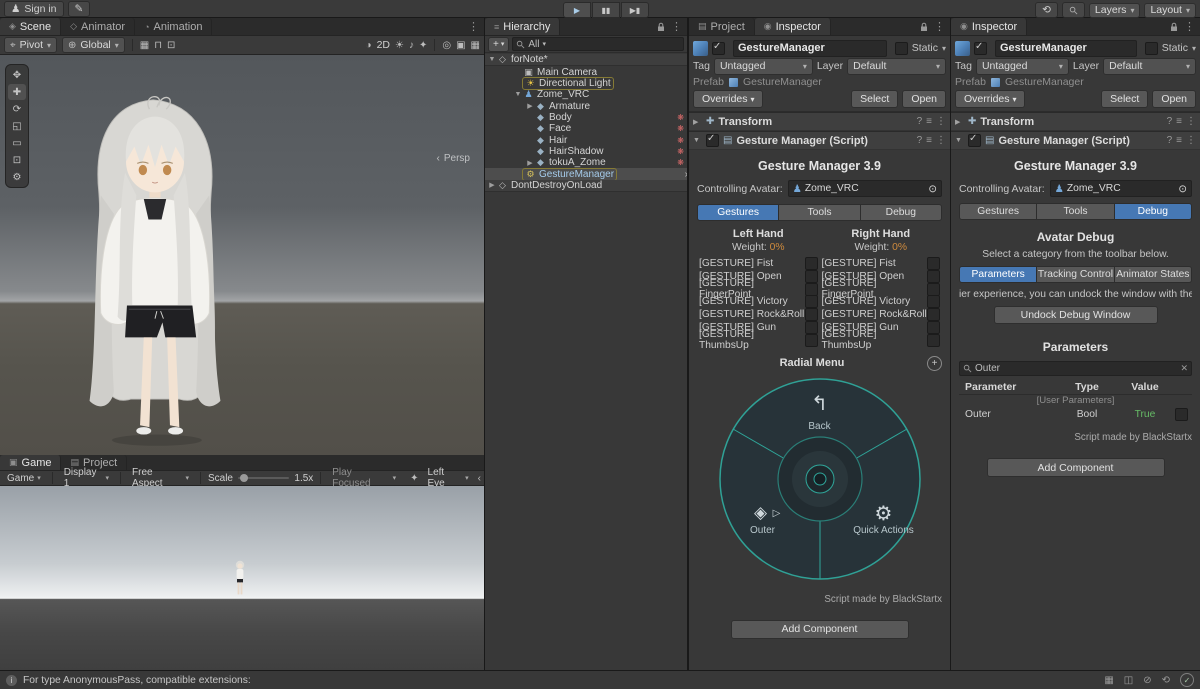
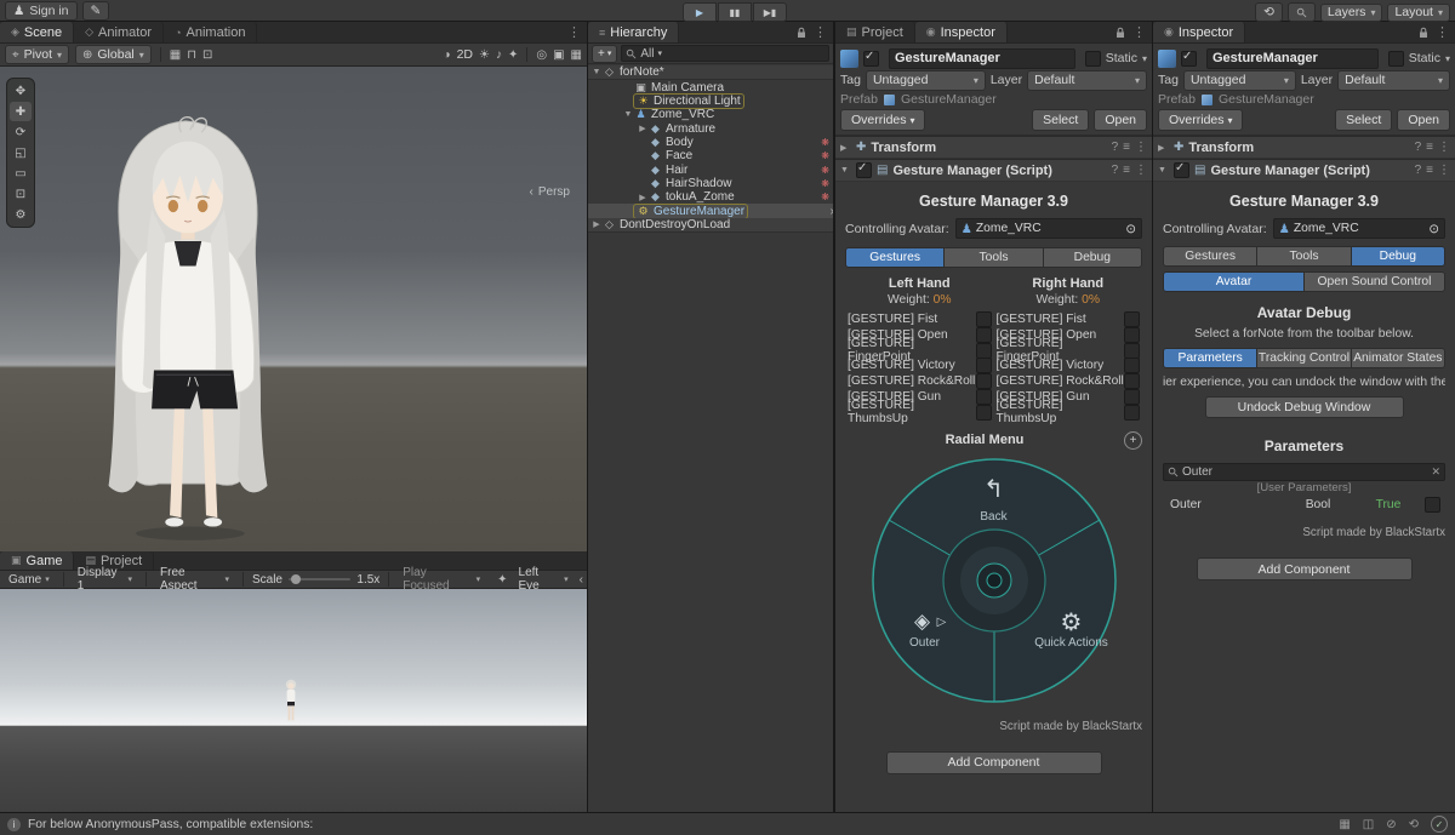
  ♟
  Sign in
  ✎
  ▶
  ▮▮
  ▶▮
  ⟲
  Layers
  ▾
  Layout
  ▾
  ◈
  Scene
  ◇
  Animator
  ◔
  Animation
  ⋮
  ⌖
  Pivot
  ▾
  ⊕
  Global
  ▾
  ▦
  ⊓
  ⊡
  ◑
  2D
  ☀
  ♪
  ✦
  ◎
  ▣
  ▦
  ✥
  ✚
  ⟳
  ◱
  ▭
  ⊡
  ⚙
  ‹
  Persp
  ▣
  Game
  ▤
  Project
  Game
  Display 1
  Free Aspect
  Scale
  1.5x
  Play Focused
  ✦
  Left Eye
  ‹
  ≡
  Hierarchy
  ⋮
  +
  All
  ◇
  forNote*
  ▣
  Main Camera
  ☀
  Directional Light
  ♟
  Zome_VRC
  ◆
  Armature
  ◆
  Body
  ❋
  ◆
  Face
  ❋
  ◆
  Hair
  ❋
  ◆
  HairShadow
  ❋
  ◆
  tokuA_Zome
  ❋
  ⚙
  GestureManager
  ›
  ◇
  DontDestroyOnLoad
  ▤
  Project
  ◉
  Inspector
  ⋮
  GestureManager
  Static
  ▾
  Tag
  Untagged
  ▾
  Layer
  Default
  ▾
  Prefab
  GestureManager
  Overrides
  ▾
  Select
  Open
  ✚
  Transform
  ?
  ≡
  ⋮
  ▤
  Gesture Manager (Script)
  ?
  ≡
  ⋮
  Gesture Manager 3.9
  Controlling Avatar:
  ♟
  Zome_VRC
  ⊙
  Gestures
  Tools
  Debug
  Left Hand
  Weight: 0%
  [GESTURE] Fist
  [GESTURE] Open
  [GESTURE] FingerPoint
  [GESTURE] Victory
  [GESTURE] Rock&Roll
  [GESTURE] Gun
  [GESTURE] ThumbsUp
  Right Hand
  Weight: 0%
  [GESTURE] Fist
  [GESTURE] Open
  [GESTURE] FingerPoint
  [GESTURE] Victory
  [GESTURE] Rock&Roll
  [GESTURE] Gun
  [GESTURE] ThumbsUp
  Radial Menu
  +
  ↰
  Back
  ◈
  ▷
  Outer
  ⚙
  Quick Actions
  Script made by BlackStartx
  Add Component
  ◉
  Inspector
  ⋮
  GestureManager
  Static
  ▾
  Tag
  Untagged
  ▾
  Layer
  Default
  ▾
  Prefab
  GestureManager
  Overrides
  ▾
  Select
  Open
  ✚
  Transform
  ?
  ≡
  ⋮
  ▤
  Gesture Manager (Script)
  ?
  ≡
  ⋮
  Gesture Manager 3.9
  Controlling Avatar:
  ♟
  Zome_VRC
  ⊙
  Gestures
  Tools
  Debug
+ Avatar
+ Open Sound Control
  Avatar Debug
- Select a category from the toolbar below.
+ Select a forNote from the toolbar below.
  Parameters
  Tracking Control
  Animator States
  ier experience, you can undock the window with the
  Undock Debug Window
  Parameters
  Outer
  ✕
- Parameter
- Type
- Value
  [User Parameters]
  Outer
  Bool
  True
  Script made by BlackStartx
  Add Component
  i
- For type AnonymousPass, compatible extensions:
+ For below AnonymousPass, compatible extensions:
  ▦
  ◫
  ⊘
  ⟲
  ✓
